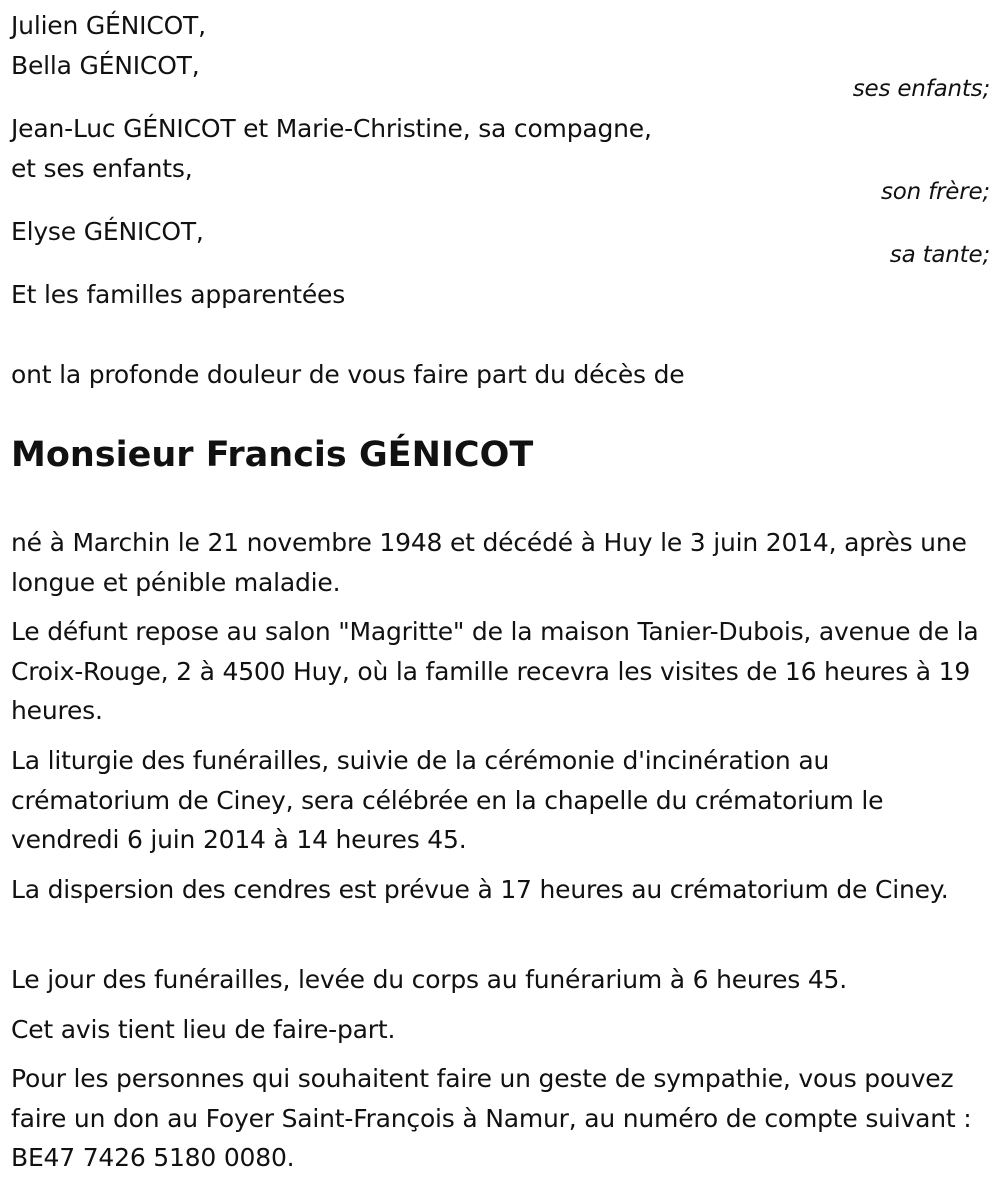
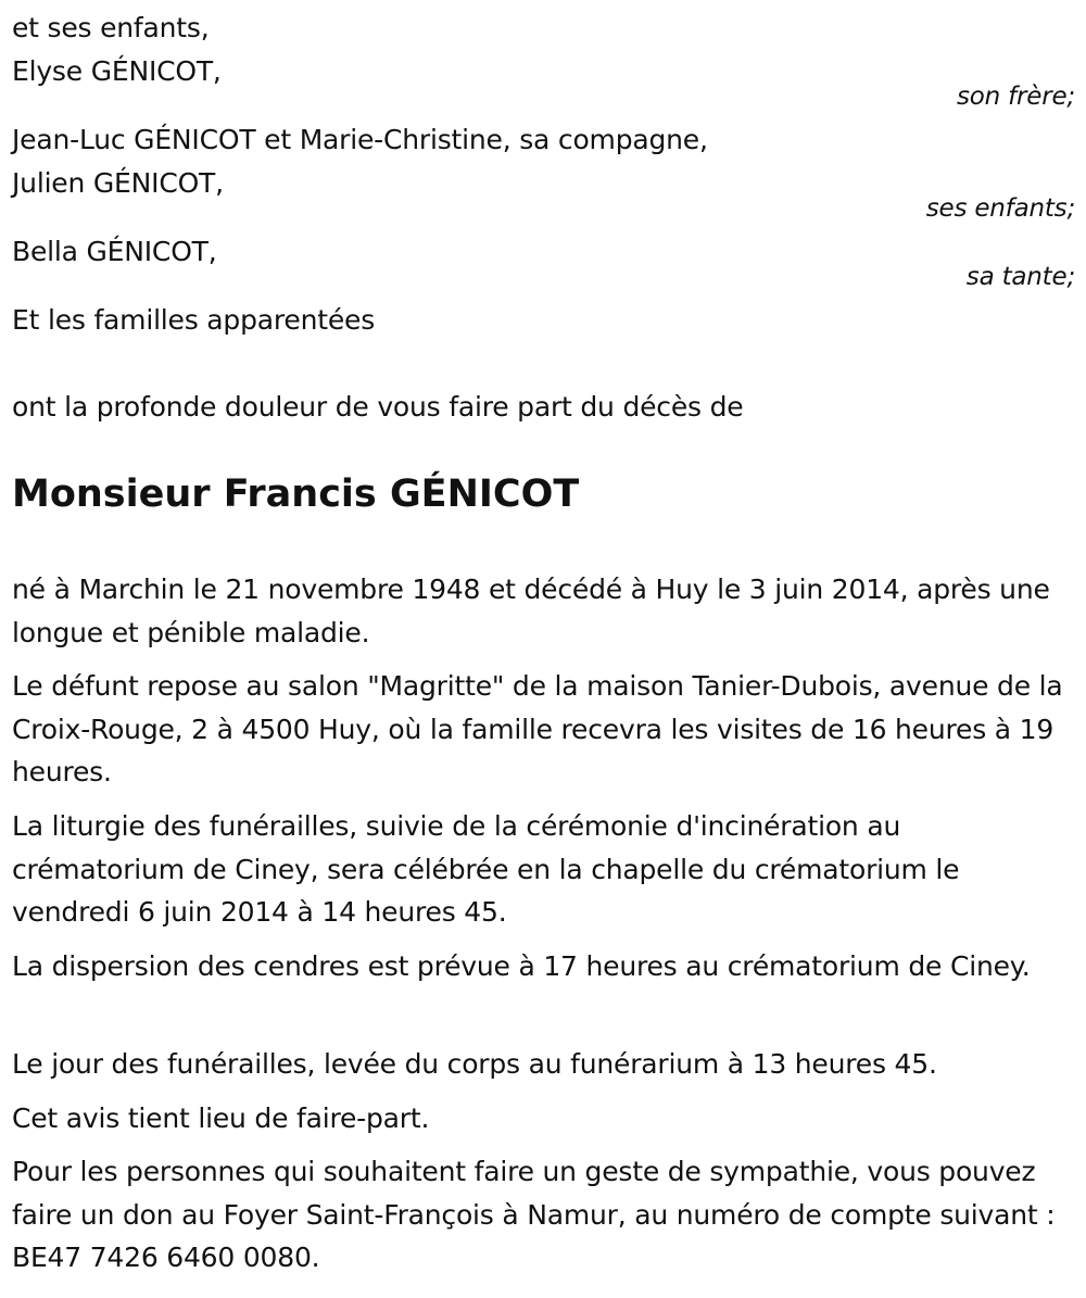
- Julien GÉNICOT,
+ et ses enfants,
- Bella GÉNICOT,
+ Elyse GÉNICOT,
- ses enfants;
+ son frère;
  Jean-Luc GÉNICOT et Marie-Christine, sa compagne,
- et ses enfants,
+ Julien GÉNICOT,
- son frère;
+ ses enfants;
- Elyse GÉNICOT,
+ Bella GÉNICOT,
  sa tante;
  Et les familles apparentées
  ont la profonde douleur de vous faire part du décès de
  Monsieur Francis GÉNICOT
  né à Marchin le 21 novembre 1948 et décédé à Huy le 3 juin 2014, après une longue et pénible maladie.
  Le défunt repose au salon "Magritte" de la maison Tanier-Dubois, avenue de la Croix-Rouge, 2 à 4500 Huy, où la famille recevra les visites de 16 heures à 19 heures.
  La liturgie des funérailles, suivie de la cérémonie d'incinération au crématorium de Ciney, sera célébrée en la chapelle du crématorium le vendredi 6 juin 2014 à 14 heures 45.
  La dispersion des cendres est prévue à 17 heures au crématorium de Ciney.
- Le jour des funérailles, levée du corps au funérarium à 6 heures 45.
+ Le jour des funérailles, levée du corps au funérarium à 13 heures 45.
  Cet avis tient lieu de faire-part.
- Pour les personnes qui souhaitent faire un geste de sympathie, vous pouvez faire un don au Foyer Saint-François à Namur, au numéro de compte suivant : BE47 7426 5180 0080.
+ Pour les personnes qui souhaitent faire un geste de sympathie, vous pouvez faire un don au Foyer Saint-François à Namur, au numéro de compte suivant : BE47 7426 6460 0080.
